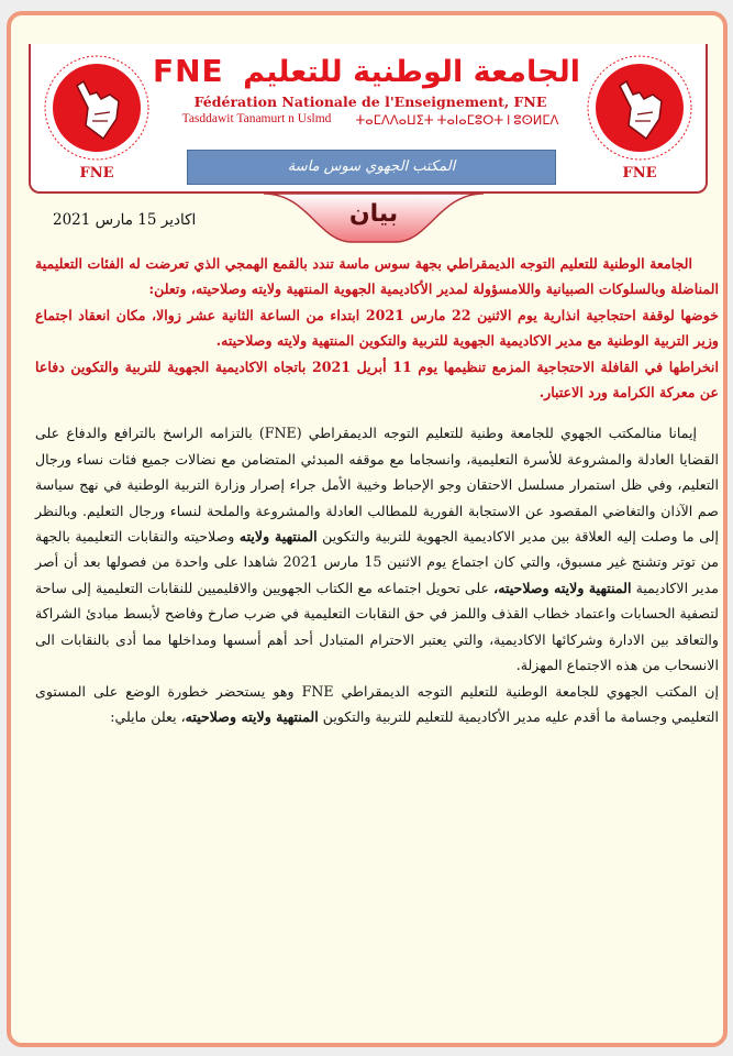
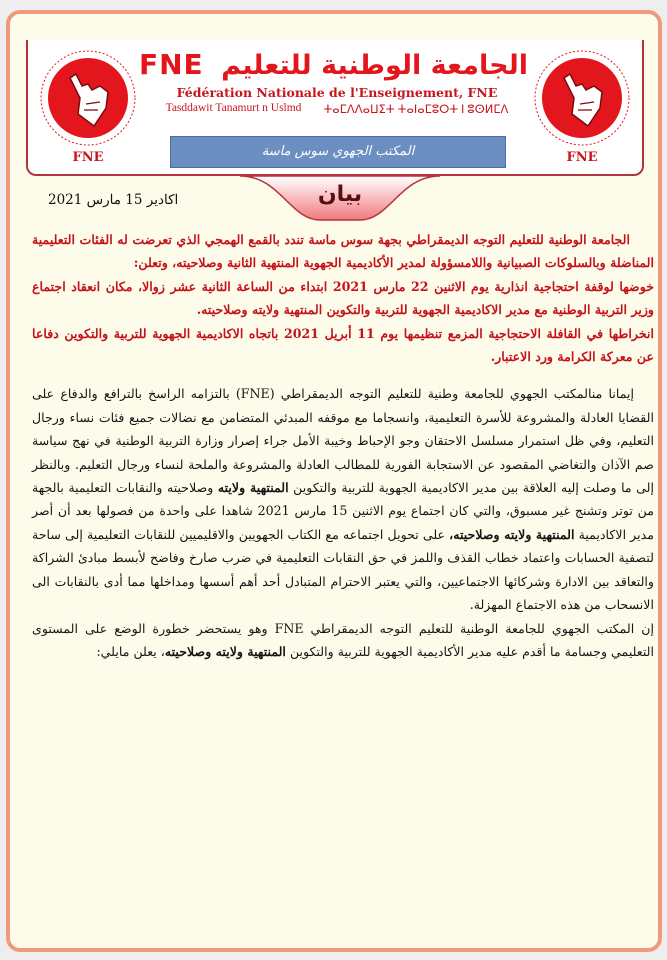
  FNE
  الجامعة الوطنية للتعليم FNE
  Fédération Nationale de l'Enseignement, FNE
  Tasddawit Tanamurt n Uslmd
  ⵜⴰⵎⴷⴷⴰⵡⵉⵜ ⵜⴰⵏⴰⵎⵓⵔⵜ ⵏ ⵓⵙⵍⵎⴷ
  المكتب الجهوي سوس ماسة
  FNE
  بيان
  اكادير 15 مارس 2021
- الجامعة الوطنية للتعليم التوجه الديمقراطي بجهة سوس ماسة تندد بالقمع الهمجي الذي تعرضت له الفئات التعليمية المناضلة وبالسلوكات الصبيانية واللامسؤولة لمدير الأكاديمية الجهوية المنتهية ولايته وصلاحيته، وتعلن:
+ الجامعة الوطنية للتعليم التوجه الديمقراطي بجهة سوس ماسة تندد بالقمع الهمجي الذي تعرضت له الفئات التعليمية المناضلة وبالسلوكات الصبيانية واللامسؤولة لمدير الأكاديمية الجهوية المنتهية الثانية وصلاحيته، وتعلن:
  خوضها لوقفة احتجاجية انذارية يوم الاثنين 22 مارس 2021 ابتداء من الساعة الثانية عشر زوالا، مكان انعقاد اجتماع وزير التربية الوطنية مع مدير الاكاديمية الجهوية للتربية والتكوين المنتهية ولايته وصلاحيته.
  انخراطها في القافلة الاحتجاجية المزمع تنظيمها يوم 11 أبريل 2021 باتجاه الاكاديمية الجهوية للتربية والتكوين دفاعا عن معركة الكرامة ورد الاعتبار.
- إيمانا منالمكتب الجهوي للجامعة وطنية للتعليم التوجه الديمقراطي (FNE) بالتزامه الراسخ بالترافع والدفاع على القضايا العادلة والمشروعة للأسرة التعليمية، وانسجاما مع موقفه المبدئي المتضامن مع نضالات جميع فئات نساء ورجال التعليم، وفي ظل استمرار مسلسل الاحتقان وجو الإحباط وخيبة الأمل جراء إصرار وزارة التربية الوطنية في نهج سياسة صم الآذان والتغاضي المقصود عن الاستجابة الفورية للمطالب العادلة والمشروعة والملحة لنساء ورجال التعليم. وبالنظر إلى ما وصلت إليه العلاقة بين مدير الاكاديمية الجهوية للتربية والتكوين المنتهية ولايته وصلاحيته والنقابات التعليمية بالجهة من توتر وتشنج غير مسبوق، والتي كان اجتماع يوم الاثنين 15 مارس 2021 شاهدا على واحدة من فصولها بعد أن أصر مدير الاكاديمية المنتهية ولايته وصلاحيته، على تحويل اجتماعه مع الكتاب الجهويين والاقليميين للنقابات التعليمية إلى ساحة لتصفية الحسابات واعتماد خطاب القذف واللمز في حق النقابات التعليمية في ضرب صارخ وفاضح لأبسط مبادئ الشراكة والتعاقد بين الادارة وشركائها الاكاديمية، والتي يعتبر الاحترام المتبادل أحد أهم أسسها ومداخلها مما أدى بالنقابات الى الانسحاب من هذه الاجتماع المهزلة.
+ إيمانا منالمكتب الجهوي للجامعة وطنية للتعليم التوجه الديمقراطي (FNE) بالتزامه الراسخ بالترافع والدفاع على القضايا العادلة والمشروعة للأسرة التعليمية، وانسجاما مع موقفه المبدئي المتضامن مع نضالات جميع فئات نساء ورجال التعليم، وفي ظل استمرار مسلسل الاحتقان وجو الإحباط وخيبة الأمل جراء إصرار وزارة التربية الوطنية في نهج سياسة صم الآذان والتغاضي المقصود عن الاستجابة الفورية للمطالب العادلة والمشروعة والملحة لنساء ورجال التعليم. وبالنظر إلى ما وصلت إليه العلاقة بين مدير الاكاديمية الجهوية للتربية والتكوين المنتهية ولايته وصلاحيته والنقابات التعليمية بالجهة من توتر وتشنج غير مسبوق، والتي كان اجتماع يوم الاثنين 15 مارس 2021 شاهدا على واحدة من فصولها بعد أن أصر مدير الاكاديمية المنتهية ولايته وصلاحيته، على تحويل اجتماعه مع الكتاب الجهويين والاقليميين للنقابات التعليمية إلى ساحة لتصفية الحسابات واعتماد خطاب القذف واللمز في حق النقابات التعليمية في ضرب صارخ وفاضح لأبسط مبادئ الشراكة والتعاقد بين الادارة وشركائها الاجتماعيين، والتي يعتبر الاحترام المتبادل أحد أهم أسسها ومداخلها مما أدى بالنقابات الى الانسحاب من هذه الاجتماع المهزلة.
- إن المكتب الجهوي للجامعة الوطنية للتعليم التوجه الديمقراطي FNE وهو يستحضر خطورة الوضع على المستوى التعليمي وجسامة ما أقدم عليه مدير الأكاديمية للتعليم للتربية والتكوين المنتهية ولايته وصلاحيته، يعلن مايلي:
+ إن المكتب الجهوي للجامعة الوطنية للتعليم التوجه الديمقراطي FNE وهو يستحضر خطورة الوضع على المستوى التعليمي وجسامة ما أقدم عليه مدير الأكاديمية الجهوية للتربية والتكوين المنتهية ولايته وصلاحيته، يعلن مايلي:
